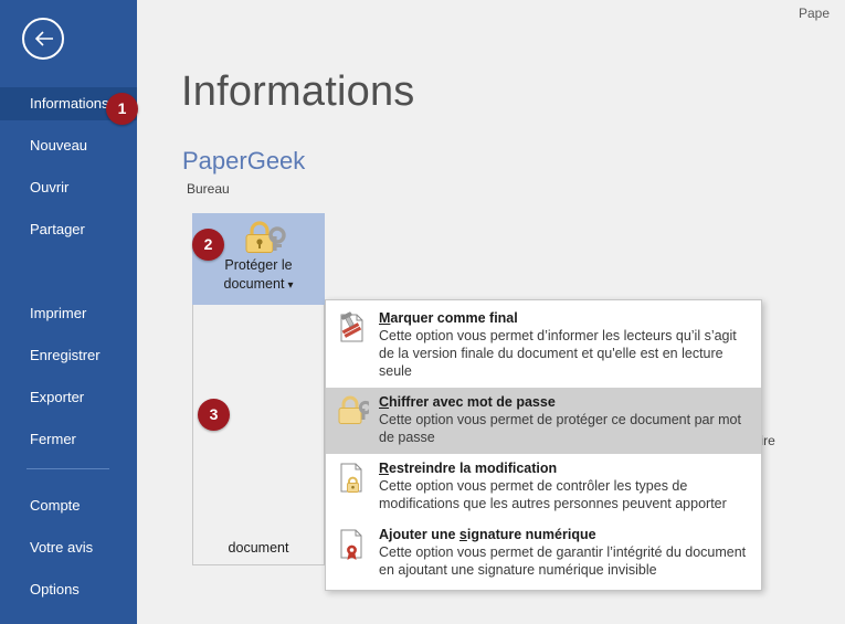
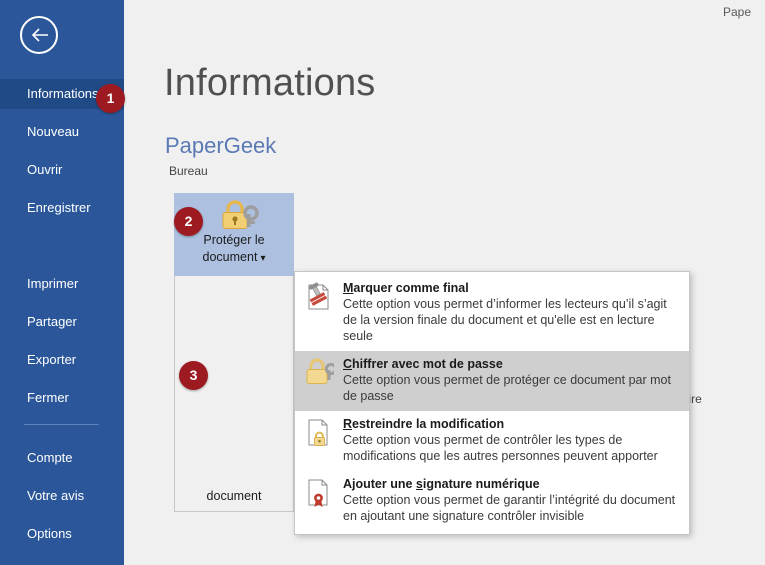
  Informations
  Nouveau
  Ouvrir
- Partager
+ Enregistrer
  Imprimer
- Enregistrer
+ Partager
  Exporter
  Fermer
  Compte
  Votre avis
  Options
  Pape
  Informations
  PaperGeek
  Bureau
  document
  Protéger le
  document ▾
  Marquer comme final
  Cette option vous permet d’informer les lecteurs qu’il s’agit
  de la version finale du document et qu'elle est en lecture seule
  Chiffrer avec mot de passe
  Cette option vous permet de protéger ce document par mot
  de passe
  Restreindre la modification
  Cette option vous permet de contrôler les types de
  modifications que les autres personnes peuvent apporter
  Ajouter une signature numérique
  Cette option vous permet de garantir l’intégrité du document
- en ajoutant une signature numérique invisible
+ en ajoutant une signature contrôler invisible
  1
  2
  3
